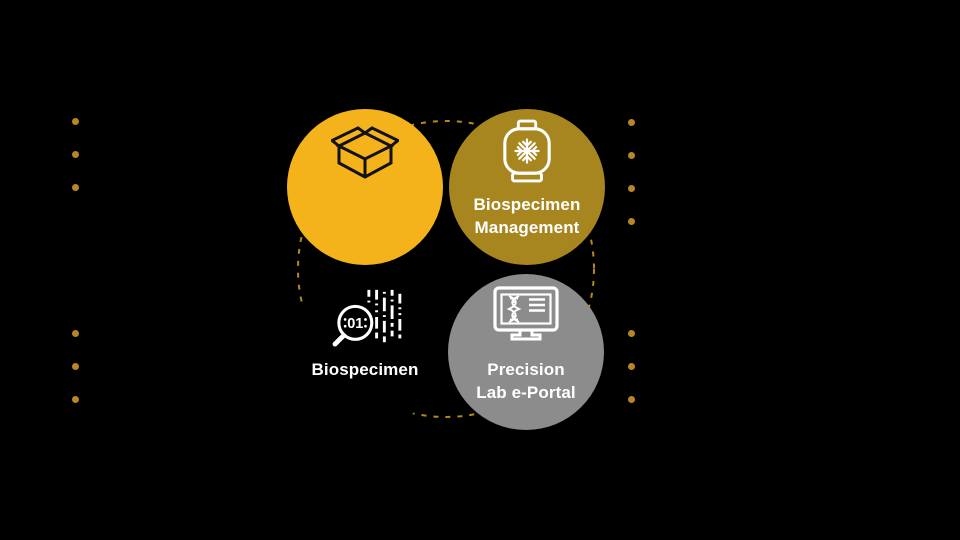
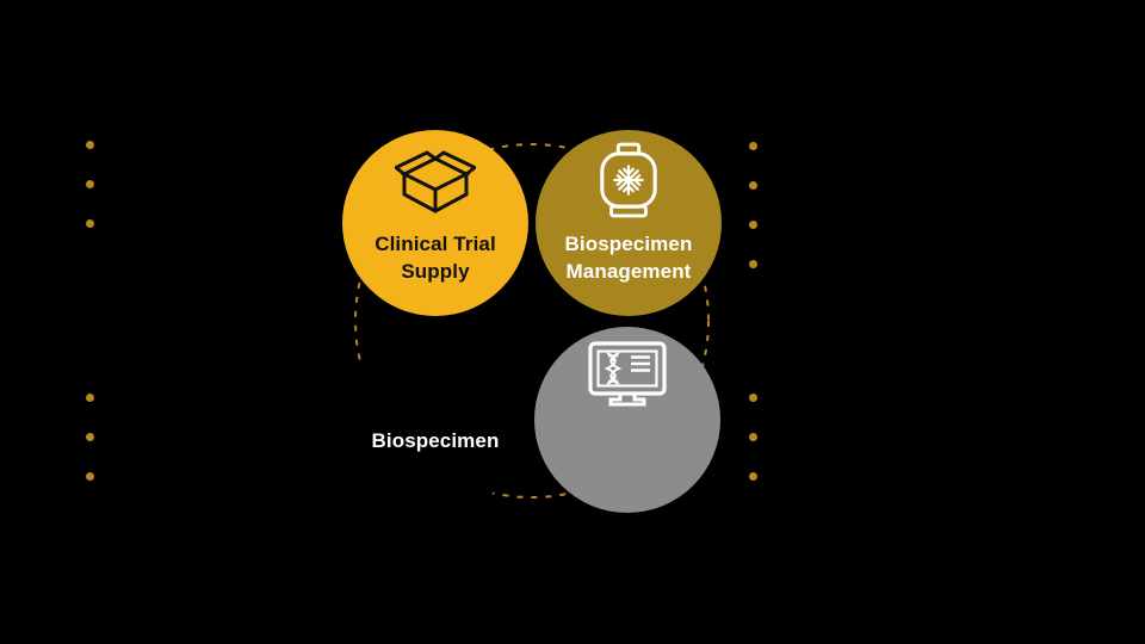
+ Clinical Trial
+ Supply
  Biospecimen
  Management
- 01
  Biospecimen
- Precision
- Lab e-Portal
